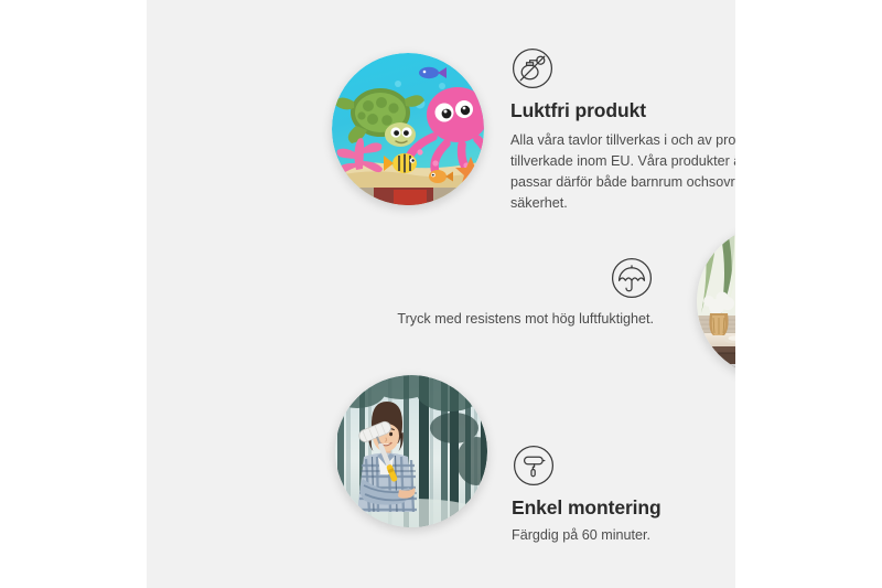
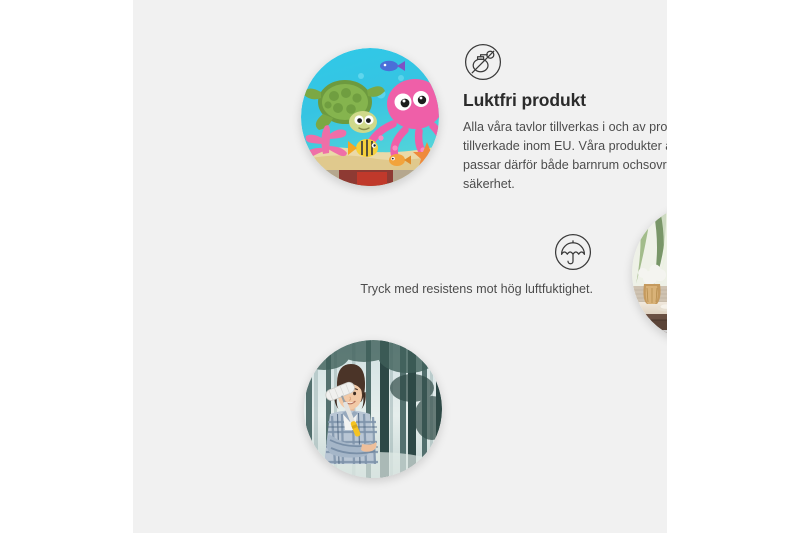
  Luktfri produkt
  Alla våra tavlor tillverkas i och av pro tillverkade inom EU. Våra produkter passar därför både barnrum ochsovr säkerhet.
  Tryck med resistens mot hög luftfuktighet.
- Enkel montering
- Färgdig på 60 minuter.
